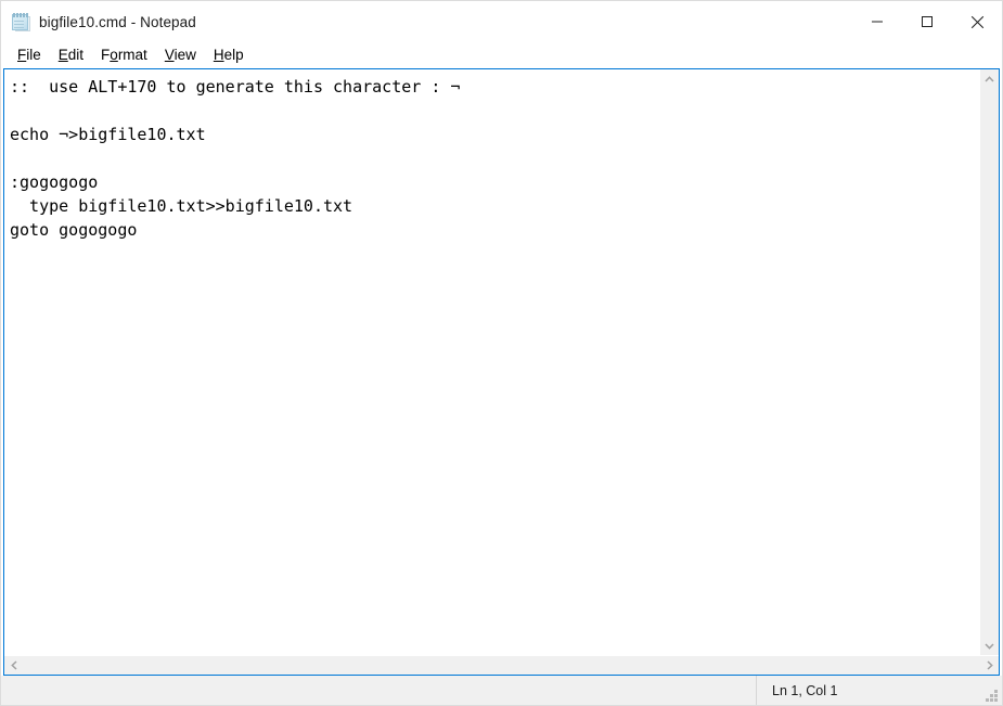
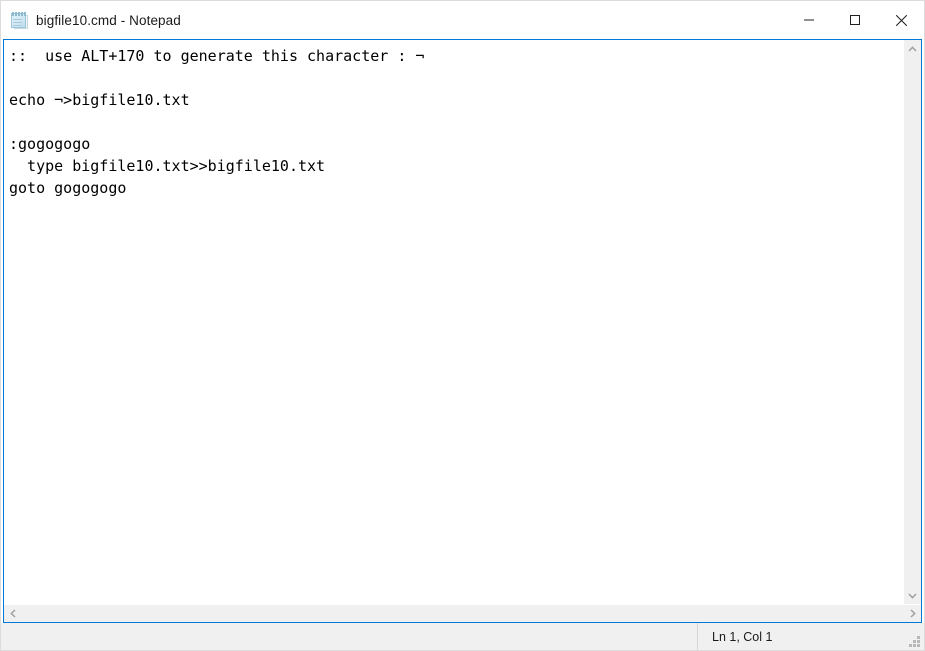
  bigfile10.cmd - Notepad
- File
- Edit
- Format
- View
- Help
  :: use ALT+170 to generate this character : ¬
  echo ¬>bigfile10.txt
  :gogogogo
  type bigfile10.txt>>bigfile10.txt
  goto gogogogo
  Ln 1, Col 1
